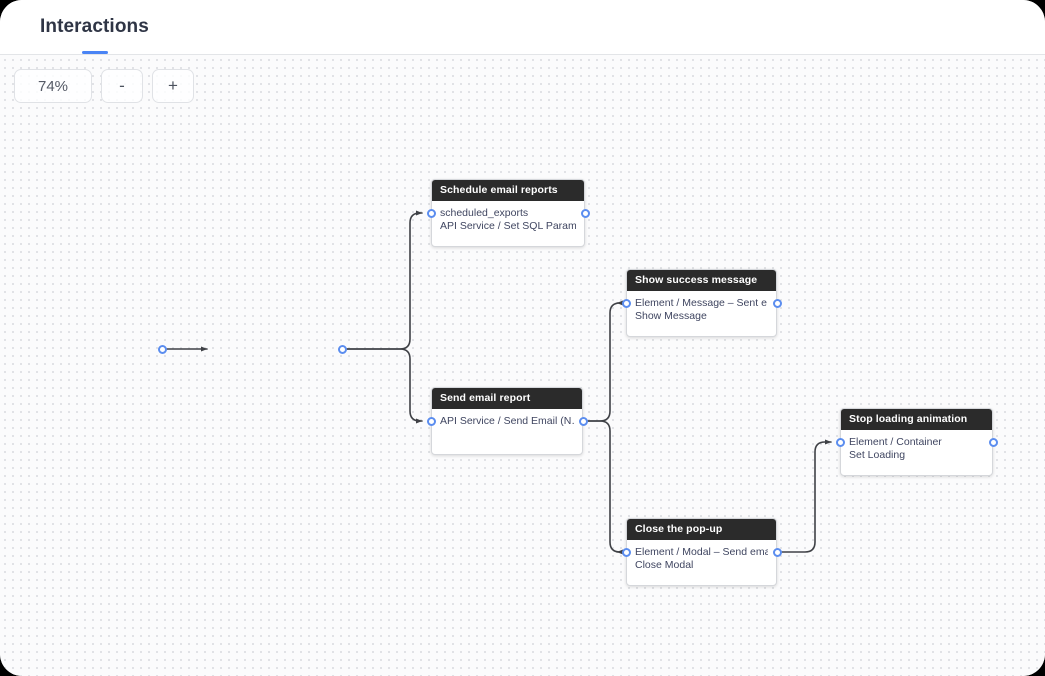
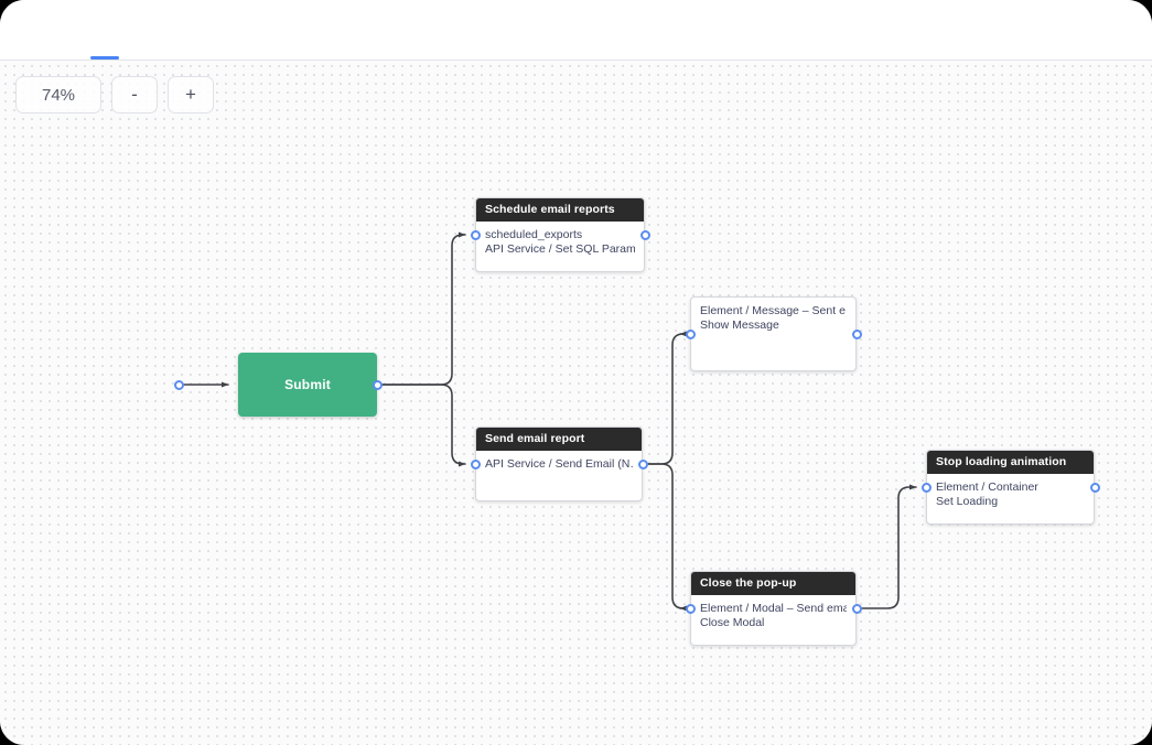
- Interactions
  74%
  -
  +
+ Submit
  Schedule email reports
  scheduled_exports
  API Service / Set SQL Param
- Show success message
  Element / Message – Sent e
  Show Message
  Send email report
  API Service / Send Email (N
  Stop loading animation
  Element / Container
  Set Loading
  Close the pop-up
  Element / Modal – Send ema
  Close Modal
